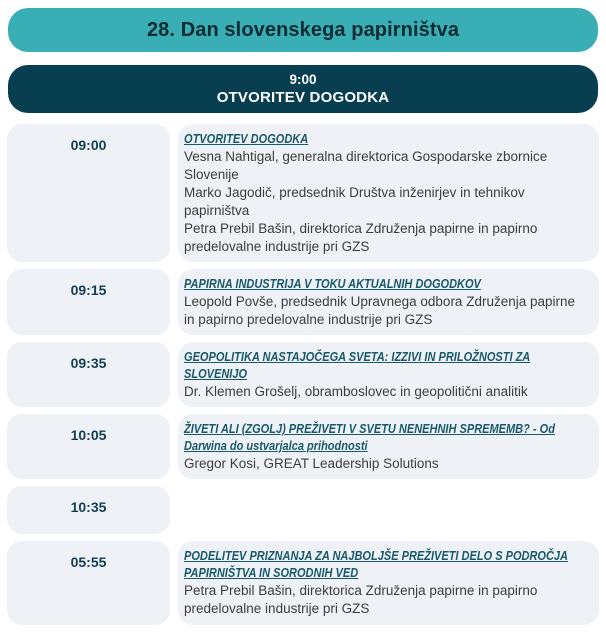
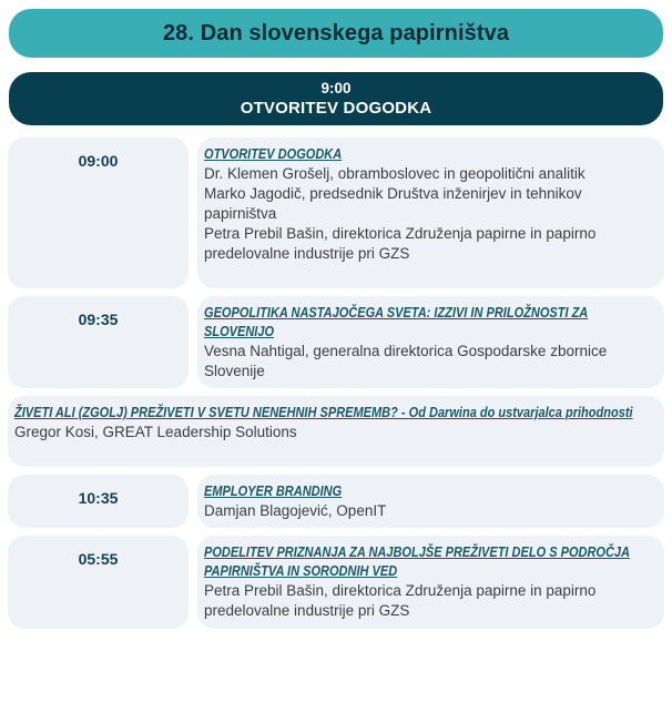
  28. Dan slovenskega papirništva
  9:00
  OTVORITEV DOGODKA
  09:00
  OTVORITEV DOGODKA
- Vesna Nahtigal, generalna direktorica Gospodarske zbornice Slovenije
+ Dr. Klemen Grošelj, obramboslovec in geopolitični analitik
  Marko Jagodič, predsednik Društva inženirjev in tehnikov papirništva
  Petra Prebil Bašin, direktorica Združenja papirne in papirno predelovalne industrije pri GZS
- 09:15
- PAPIRNA INDUSTRIJA V TOKU AKTUALNIH DOGODKOV
- Leopold Povše, predsednik Upravnega odbora Združenja papirne in papirno predelovalne industrije pri GZS
  09:35
  GEOPOLITIKA NASTAJOČEGA SVETA: IZZIVI IN PRILOŽNOSTI ZA SLOVENIJO
- Dr. Klemen Grošelj, obramboslovec in geopolitični analitik
+ Vesna Nahtigal, generalna direktorica Gospodarske zbornice Slovenije
- 10:05
  ŽIVETI ALI (ZGOLJ) PREŽIVETI V SVETU NENEHNIH SPREMEMB? - Od Darwina do ustvarjalca prihodnosti
  Gregor Kosi, GREAT Leadership Solutions
  10:35
+ EMPLOYER BRANDING
+ Damjan Blagojević, OpenIT
  05:55
  PODELITEV PRIZNANJA ZA NAJBOLJŠE PREŽIVETI DELO S PODROČJA PAPIRNIŠTVA IN SORODNIH VED
  Petra Prebil Bašin, direktorica Združenja papirne in papirno predelovalne industrije pri GZS
